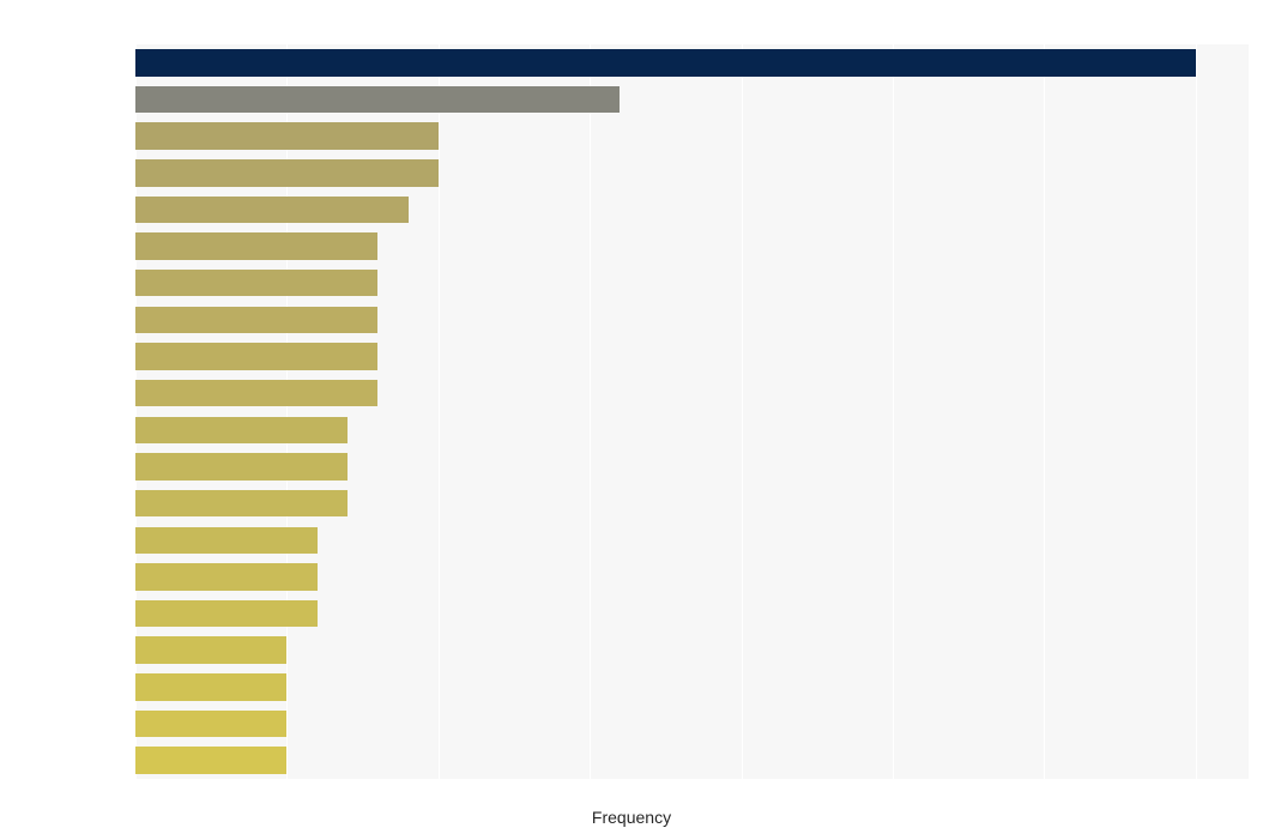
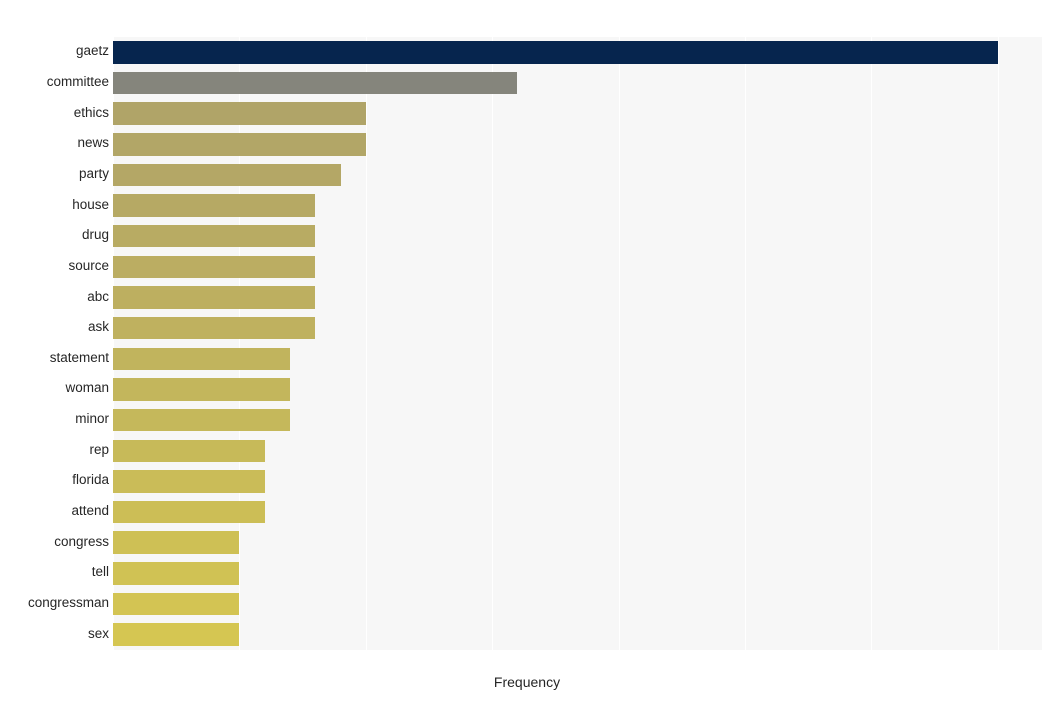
+ gaetz
+ committee
+ ethics
+ news
+ party
+ house
+ drug
+ source
+ abc
+ ask
+ statement
+ woman
+ minor
+ rep
+ florida
+ attend
+ congress
+ tell
+ congressman
+ sex
  Frequency
